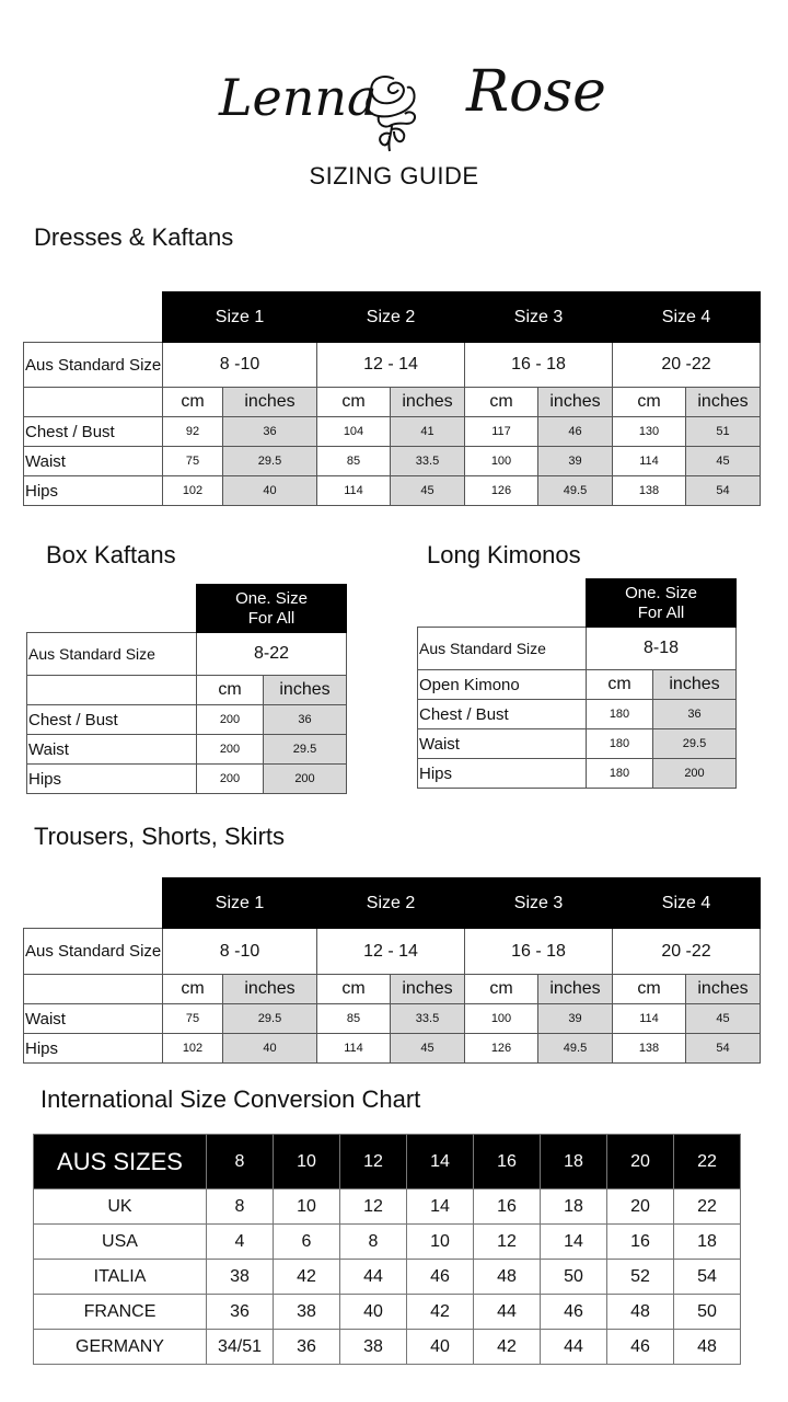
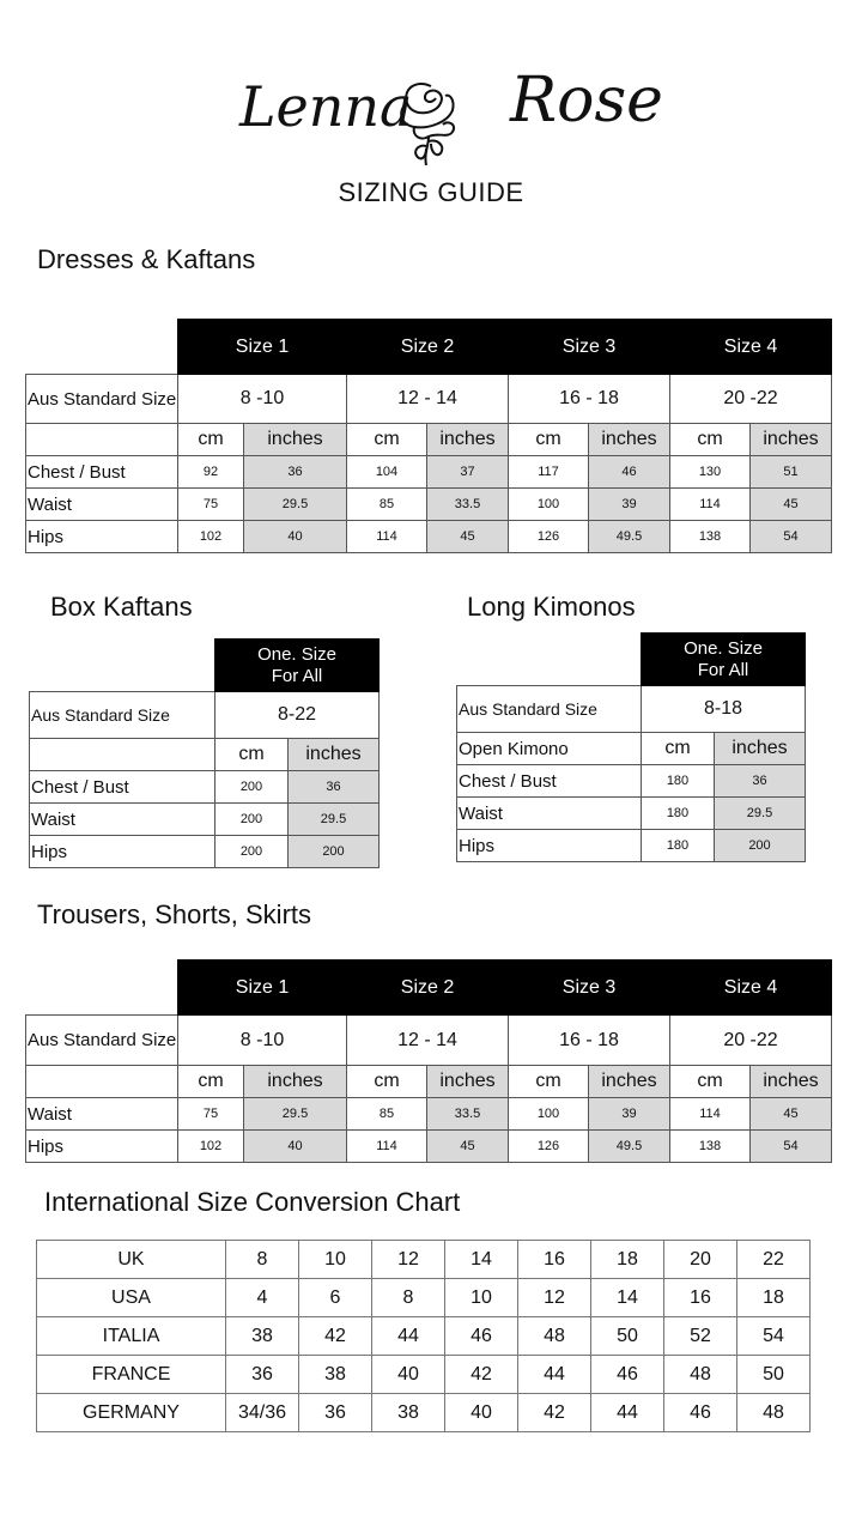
  Lenna
  Rose
  SIZING GUIDE
  Dresses & Kaftans
  	Size 1	Size 2	Size 3	Size 4
  Aus Standard Size	8 -10	12 - 14	16 - 18	20 -22
  	cm	inches	cm	inches	cm	inches	cm	inches
- Chest / Bust	92	36	104	41	117	46	130	51
+ Chest / Bust	92	36	104	37	117	46	130	51
  Waist	75	29.5	85	33.5	100	39	114	45
  Hips	102	40	114	45	126	49.5	138	54
  Box Kaftans
  	One. Size For All
  Aus Standard Size	8-22
  	cm	inches
  Chest / Bust	200	36
  Waist	200	29.5
  Hips	200	200
  Long Kimonos
  	One. Size For All
  Aus Standard Size	8-18
  Open Kimono	cm	inches
  Chest / Bust	180	36
  Waist	180	29.5
  Hips	180	200
  Trousers, Shorts, Skirts
  	Size 1	Size 2	Size 3	Size 4
  Aus Standard Size	8 -10	12 - 14	16 - 18	20 -22
  	cm	inches	cm	inches	cm	inches	cm	inches
  Waist	75	29.5	85	33.5	100	39	114	45
  Hips	102	40	114	45	126	49.5	138	54
  International Size Conversion Chart
- AUS SIZES	8	10	12	14	16	18	20	22
  UK	8	10	12	14	16	18	20	22
  USA	4	6	8	10	12	14	16	18
  ITALIA	38	42	44	46	48	50	52	54
  FRANCE	36	38	40	42	44	46	48	50
- GERMANY	34/51	36	38	40	42	44	46	48
+ GERMANY	34/36	36	38	40	42	44	46	48
